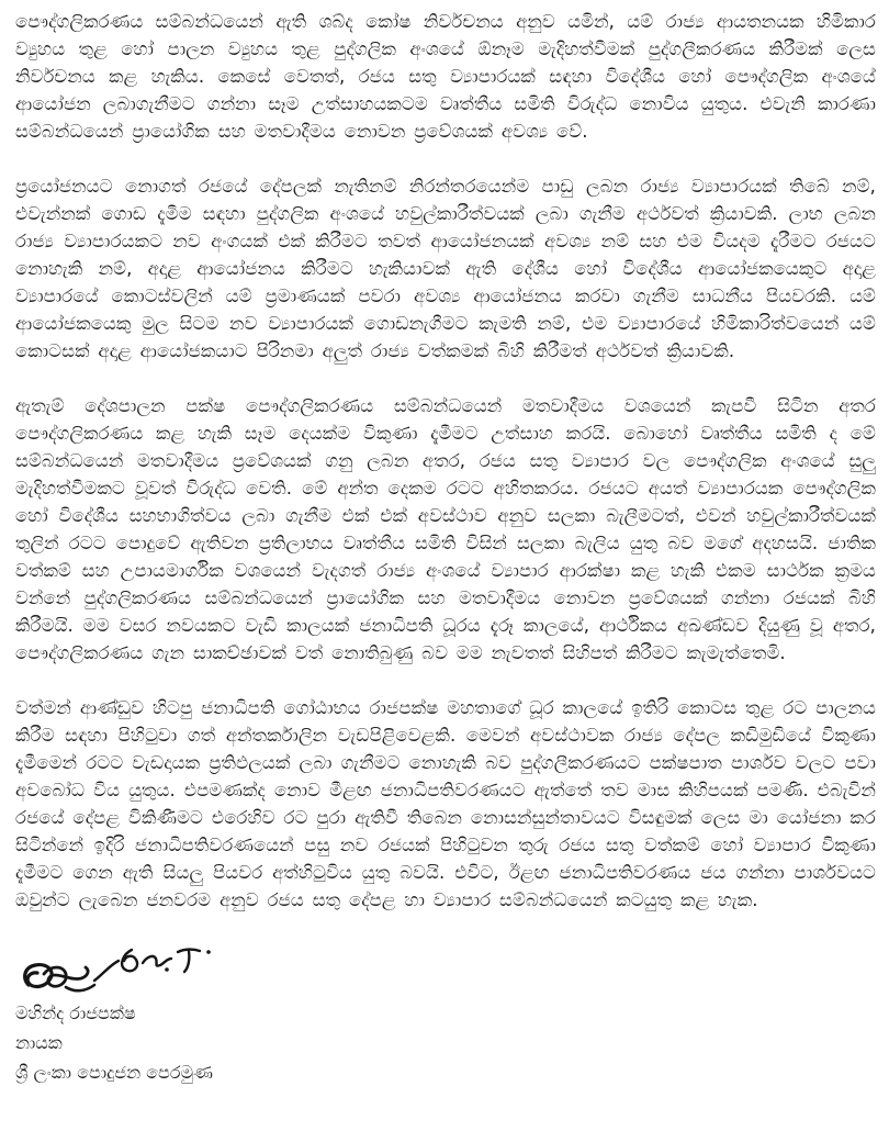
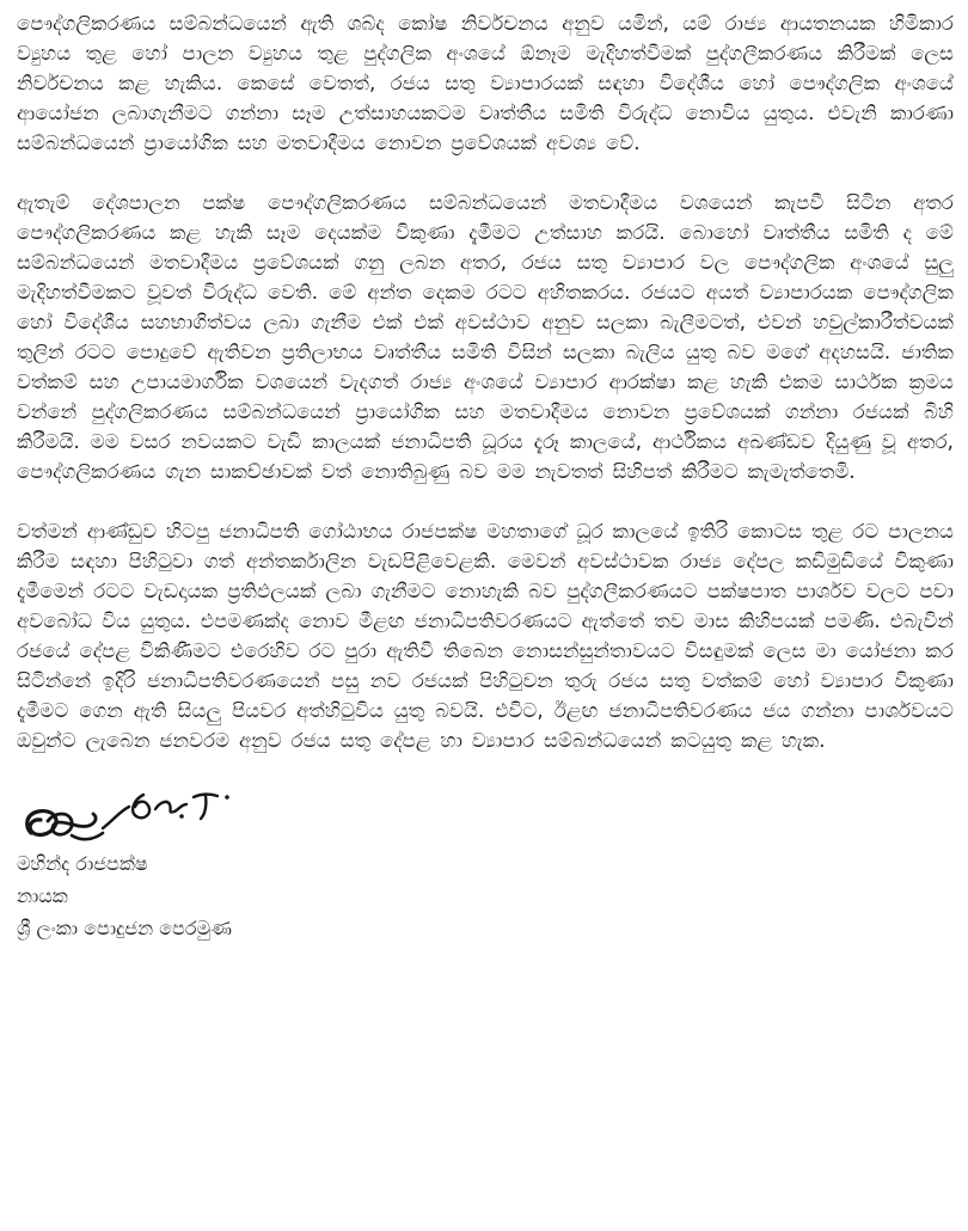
  පෞද්ගලිකරණය සම්බන්ධයෙන් ඇති ශබ්ද කෝෂ නිර්වචනය අනුව යමින්, යම් රාජ්‍ය ආයතනයක හිමිකාර ව්‍යුහය තුළ හෝ පාලන ව්‍යුහය තුළ පුද්ගලික අංශයේ ඕනෑම මැදිහත්වීමක් පුද්ගලීකරණය කිරීමක් ලෙස නිර්වචනය කළ හැකිය. කෙසේ වෙතත්, රජය සතු ව්‍යාපාරයක් සඳහා විදේශීය හෝ පෞද්ගලික අංශයේ ආයෝජන ලබාගැනීමට ගන්නා සෑම උත්සාහයකටම වෘත්තීය සමිති විරුද්ධ නොවිය යුතුය. එවැනි කාරණා සම්බන්ධයෙන් ප්‍රායෝගික සහ මතවාදීමය නොවන ප්‍රවේශයක් අවශ්‍ය වේ.
- ප්‍රයෝජනයට නොගත් රජයේ දේපලක් නැතිනම් නිරන්තරයෙන්ම පාඩු ලබන රාජ්‍ය ව්‍යාපාරයක් තිබේ නම්, එවැන්නක් ගොඩ දැමීම සඳහා පුද්ගලික අංශයේ හවුල්කාරීත්වයක් ලබා ගැනීම අර්ථවත් ක්‍රියාවකි. ලාභ ලබන රාජ්‍ය ව්‍යාපාරයකට නව අංගයක් එක් කිරීමට තවත් ආයෝජනයක් අවශ්‍ය නම් සහ එම වියදම දැරීමට රජයට නොහැකි නම්, අදාළ ආයෝජනය කිරීමට හැකියාවක් ඇති දේශීය හෝ විදේශීය ආයෝජකයෙකුට අදාළ ව්‍යාපාරයේ කොටස්වලින් යම් ප්‍රමාණයක් පවරා අවශ්‍ය ආයෝජනය කරවා ගැනීම සාධනීය පියවරකි. යම් ආයෝජකයෙකු මුල සිටම නව ව්‍යාපාරයක් ගොඩනැගීමට කැමති නම්, එම ව්‍යාපාරයේ හිමිකාරිත්වයෙන් යම් කොටසක් අදාළ ආයෝජකයාට පිරිනමා අලුත් රාජ්‍ය වත්කමක් බිහි කිරීමත් අර්ථවත් ක්‍රියාවකි.
  ඇතැම් දේශපාලන පක්ෂ පෞද්ගලිකරණය සම්බන්ධයෙන් මතවාදීමය වශයෙන් කැපවී සිටින අතර පෞද්ගලිකරණය කළ හැකි සෑම දෙයක්ම විකුණා දැමීමට උත්සාහ කරයි. බොහෝ වෘත්තීය සමිති ද මේ සම්බන්ධයෙන් මතවාදීමය ප්‍රවේශයක් ගනු ලබන අතර, රජය සතු ව්‍යාපාර වල පෞද්ගලික අංශයේ සුලු මැදිහත්වීමකට වූවත් විරුද්ධ වෙති. මේ අන්ත දෙකම රටට අහිතකරය. රජයට අයත් ව්‍යාපාරයක පෞද්ගලික හෝ විදේශීය සහභාගිත්වය ලබා ගැනීම එක් එක් අවස්ථාව අනුව සලකා බැලීමටත්, එවන් හවුල්කාරීත්වයක් තුලින් රටට පොදුවේ ඇතිවන ප්‍රතිලාභය වෘත්තීය සමිති විසින් සලකා බැලිය යුතු බව මගේ අදහසයි. ජාතික වත්කම් සහ උපායමාර්ගික වශයෙන් වැදගත් රාජ්‍ය අංශයේ ව්‍යාපාර ආරක්ෂා කළ හැකි එකම සාර්ථක ක්‍රමය වන්නේ පුද්ගලිකරණය සම්බන්ධයෙන් ප්‍රායෝගික සහ මතවාදීමය නොවන ප්‍රවේශයක් ගන්නා රජයක් බිහි කිරීමයි. මම වසර නවයකට වැඩි කාලයක් ජනාධිපති ධූරය දැරූ කාලයේ, ආර්ථිකය අඛණ්ඩව දියුණු වූ අතර, පෞද්ගලිකරණය ගැන සාකච්ඡාවක් වත් නොතිබුණු බව මම නැවතත් සිහිපත් කිරීමට කැමැත්තෙමි.
  වත්මන් ආණ්ඩුව හිටපු ජනාධිපති ගෝඨාභය රාජපක්ෂ මහතාගේ ධූර කාලයේ ඉතිරි කොටස තුළ රට පාලනය කිරීම සඳහා පිහිටුවා ගත් අන්තර්කාලින වැඩපිළිවෙළකි. මෙවන් අවස්ථාවක රාජ්‍ය දේපල කඩිමුඩියේ විකුණා දැමීමෙන් රටට වැඩදායක ප්‍රතිඵලයක් ලබා ගැනීමට නොහැකි බව පුද්ගලීකරණයට පක්ෂපාත පාර්ශව වලට පවා අවබෝධ විය යුතුය. එපමණක්ද නොව මීළඟ ජනාධිපතිවරණයට ඇත්තේ තව මාස කිහිපයක් පමණි. එබැවින් රජයේ දේපළ විකිණීමට එරෙහිව රට පුරා ඇතිවී තිබෙන නොසන්සුන්තාවයට විසඳුමක් ලෙස මා යෝජනා කර සිටින්නේ ඉදිරි ජනාධිපතිවරණයෙන් පසු නව රජයක් පිහිටුවන තුරු රජය සතු වත්කම් හෝ ව්‍යාපාර විකුණා දැමීමට ගෙන ඇති සියලු පියවර අත්හිටුවිය යුතු බවයි. එවිට, ඊළඟ ජනාධිපතිවරණය ජය ගන්නා පාර්ශවයට ඔවුන්ට ලැබෙන ජනවරම අනුව රජය සතු දේපළ හා ව්‍යාපාර සම්බන්ධයෙන් කටයුතු කළ හැක.
  මහින්ද රාජපක්ෂ
  නායක
  ශ්‍රී ලංකා පොදුජන පෙරමුණ
